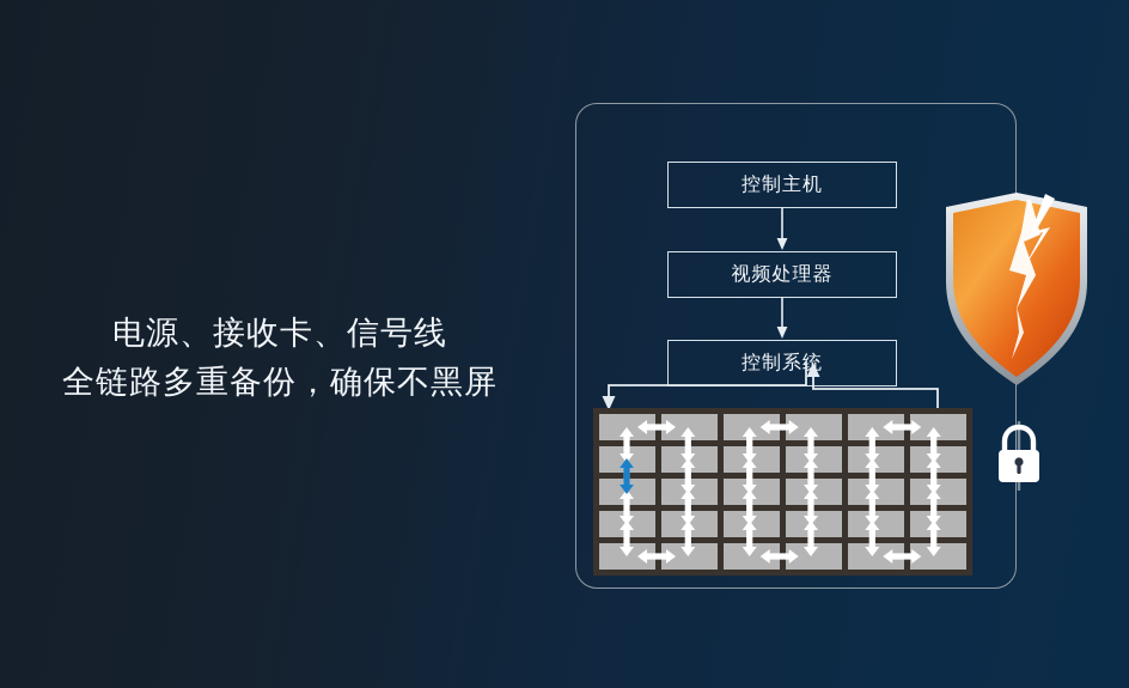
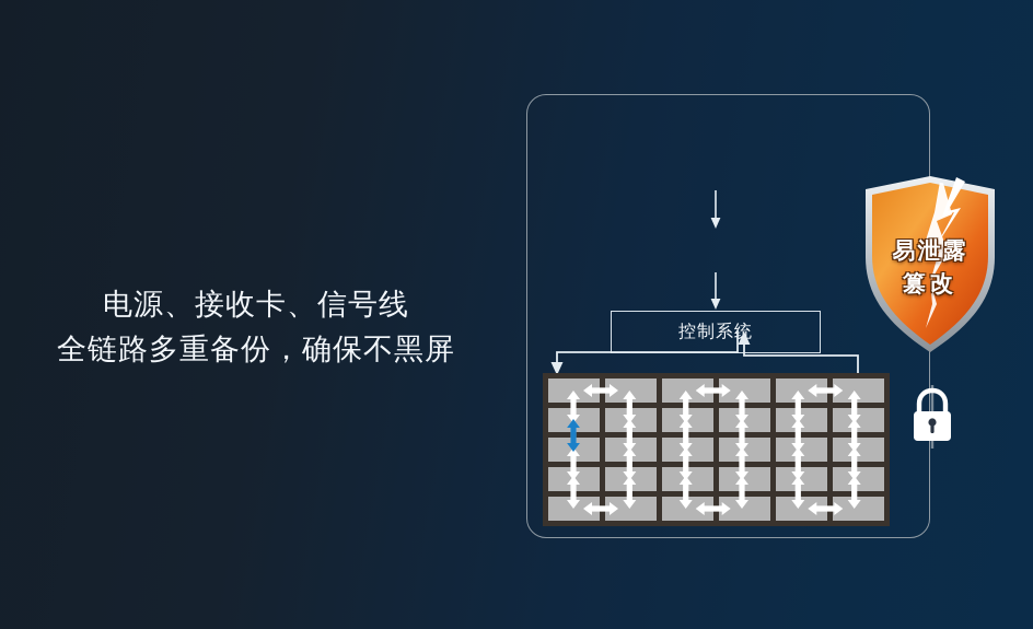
  电源、接收卡、信号线
  全链路多重备份，确保不黑屏
- 控制主机
- 视频处理器
  控制系统
+ 易泄露
+ 篡改
